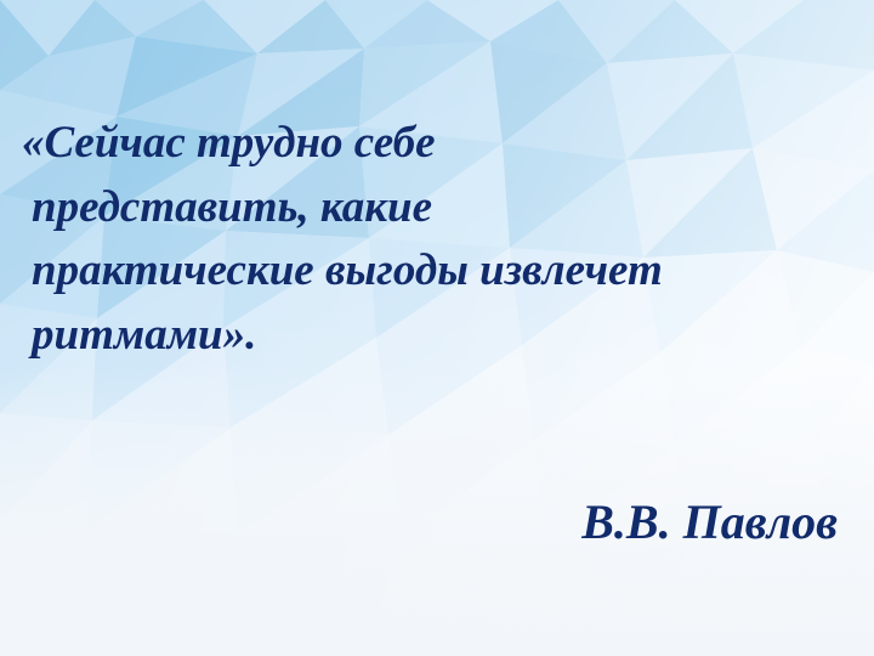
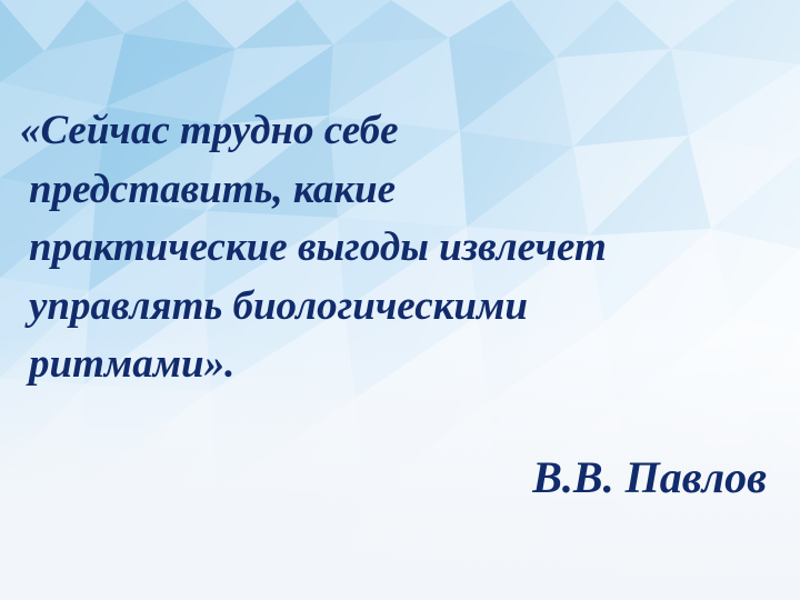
  «Сейчас трудно себе
  представить, какие
  практические выгоды извлечет
+ управлять биологическими
  ритмами».
  В.В. Павлов
